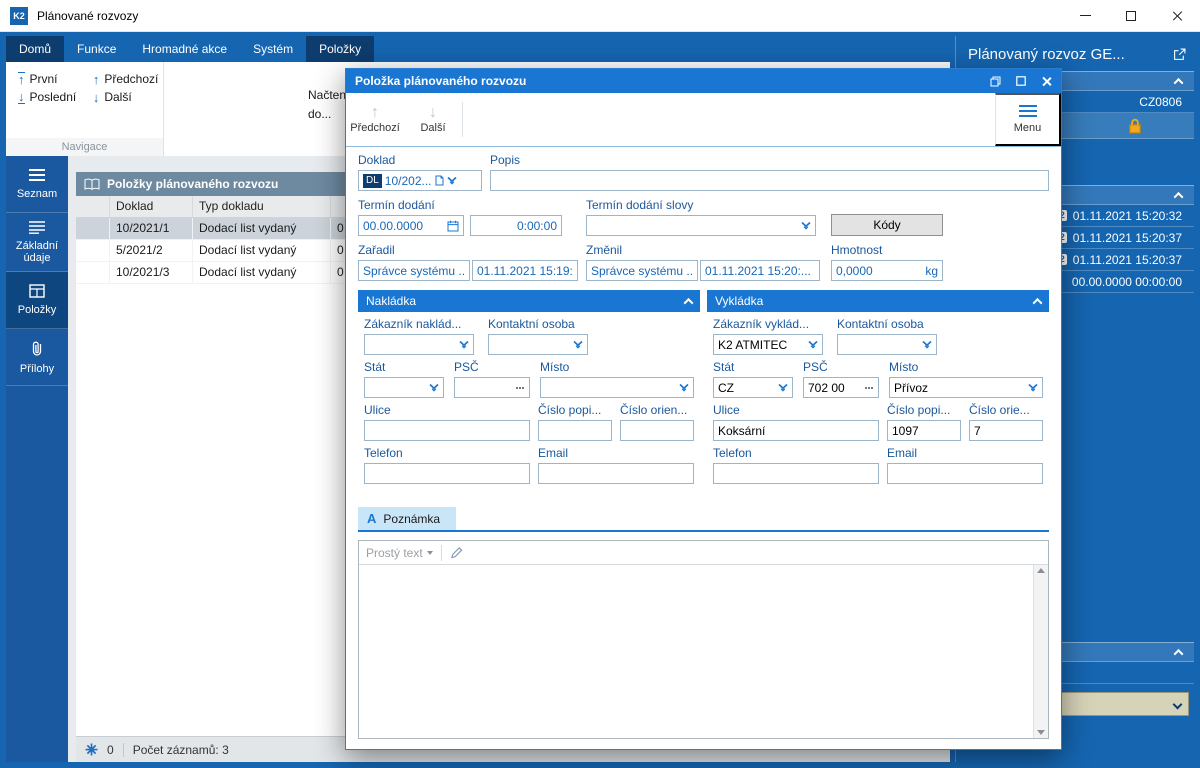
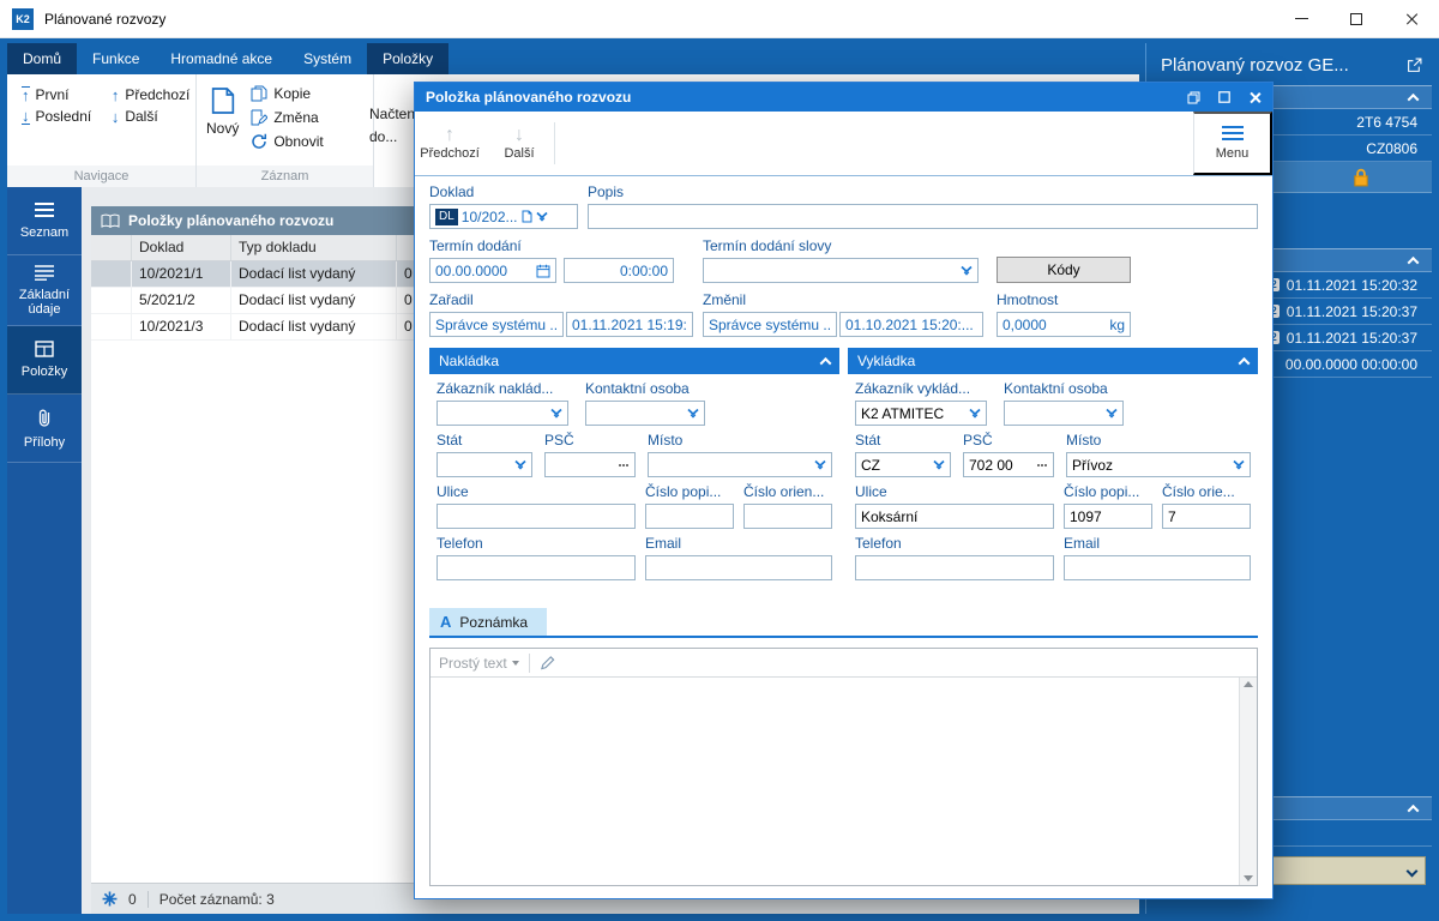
  K2
  Plánované rozvozy
  Domů
  Funkce
  Hromadné akce
  Systém
  Položky
  ↑
  První
  ↑
  Předchozí
  ↓
  Poslední
  ↓
  Další
  Navigace
+ Nový
+ Kopie
+ Změna
+ Obnovit
+ Záznam
  Načten do...
  Seznam
  Základní údaje
  Položky
  Přílohy
  Položky plánovaného rozvozu
  Doklad
  Typ dokladu
  10/2021/1
  Dodací list vydaný
  0
  5/2021/2
  Dodací list vydaný
  0
  10/2021/3
  Dodací list vydaný
  0
  0
  Počet záznamů: 3
  Plánovaný rozvoz GE...
+ 2T6 4754
  CZ0806
  01.11.2021 15:20:32
  01.11.2021 15:20:37
  01.11.2021 15:20:37
  00.00.0000 00:00:00
  Položka plánovaného rozvozu
  ↑
  Předchozí
  ↓
  Další
  Menu
  Doklad
  DL
  10/202...
  Popis
  Termín dodání
  00.00.0000
  0:00:00
  Termín dodání slovy
  Kódy
  Zařadil
  Správce systému ..
  01.11.2021 15:19:
  Změnil
  Správce systému ..
- 01.11.2021 15:20:...
+ 01.10.2021 15:20:...
  Hmotnost
  0,0000
  kg
  Nakládka
  Zákazník naklád...
  Kontaktní osoba
  Stát
  PSČ
  Místo
  Ulice
  Číslo popi...
  Číslo orien...
  Telefon
  Email
  Vykládka
  Zákazník vyklád...
  K2 ATMITEC
  Kontaktní osoba
  Stát
  CZ
  PSČ
  702 00
  Místo
  Přívoz
  Ulice
  Koksární
  Číslo popi...
  1097
  Číslo orie...
  7
  Telefon
  Email
  A
  Poznámka
  Prostý text
